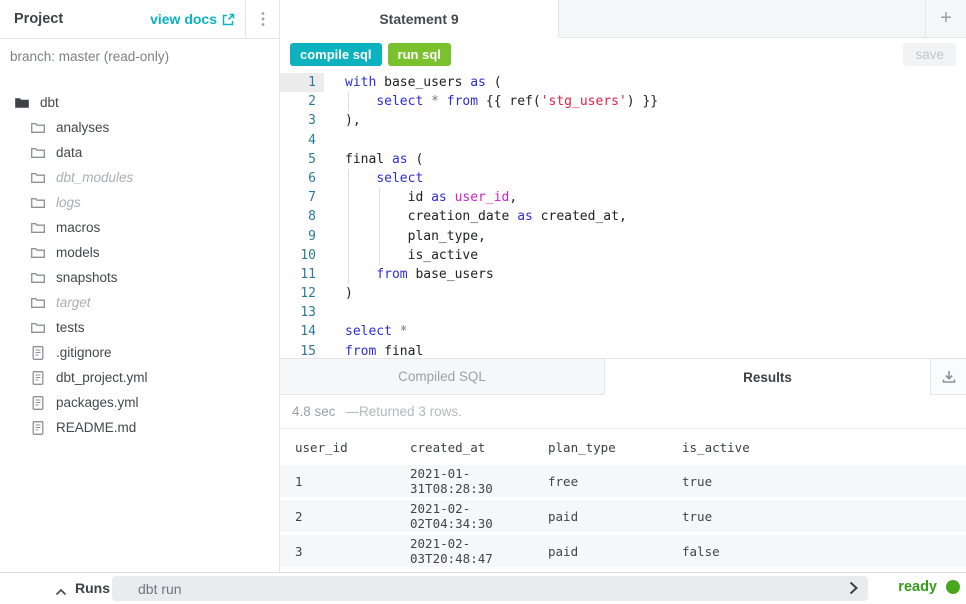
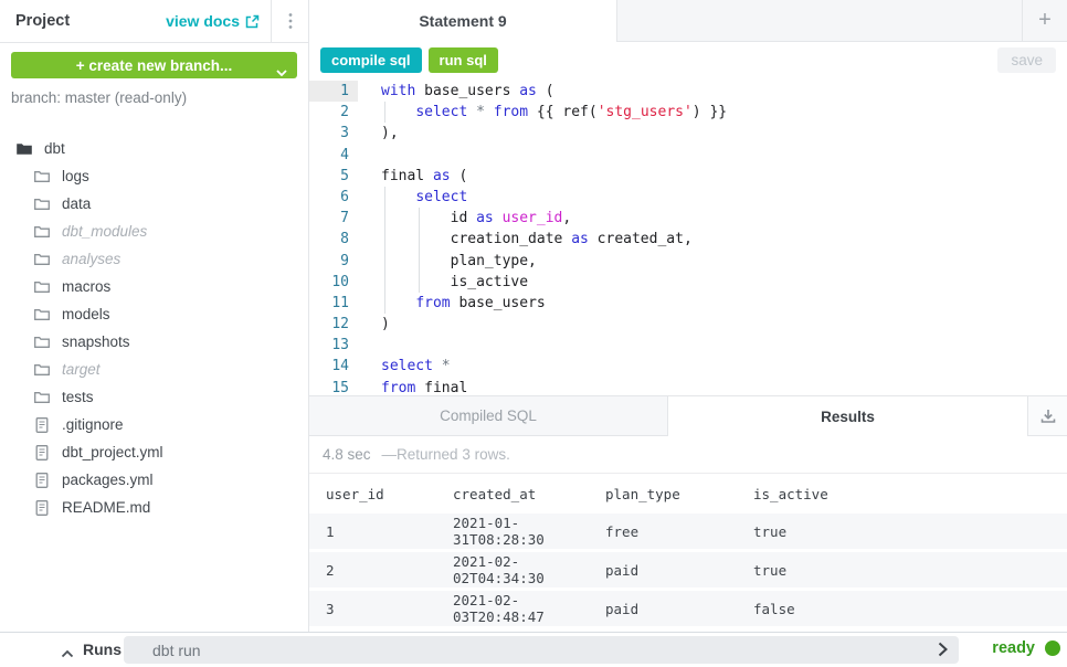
  Project
  view docs
+ + create new branch...
  branch: master (read-only)
  dbt
- analyses
+ logs
  data
  dbt_modules
- logs
+ analyses
  macros
  models
  snapshots
  target
  tests
  .gitignore
  dbt_project.yml
  packages.yml
  README.md
  Statement 9
  +
  compile sql
  run sql
  save
  1
  with base_users as (
  2
  select * from {{ ref('stg_users') }}
  3
  ),
  4
  5
  final as (
  6
  select
  7
  id as user_id,
  8
  creation_date as created_at,
  9
  plan_type,
  10
  is_active
  11
  from base_users
  12
  )
  13
  14
  select *
  15
  from final
  Compiled SQL
  Results
  4.8 sec
  —Returned 3 rows.
  user_id	created_at	plan_type	is_active
  1	2021-01-31T08:28:30	free	true
  2	2021-02-02T04:34:30	paid	true
  3	2021-02-03T20:48:47	paid	false
  Runs
  dbt run
  ready
